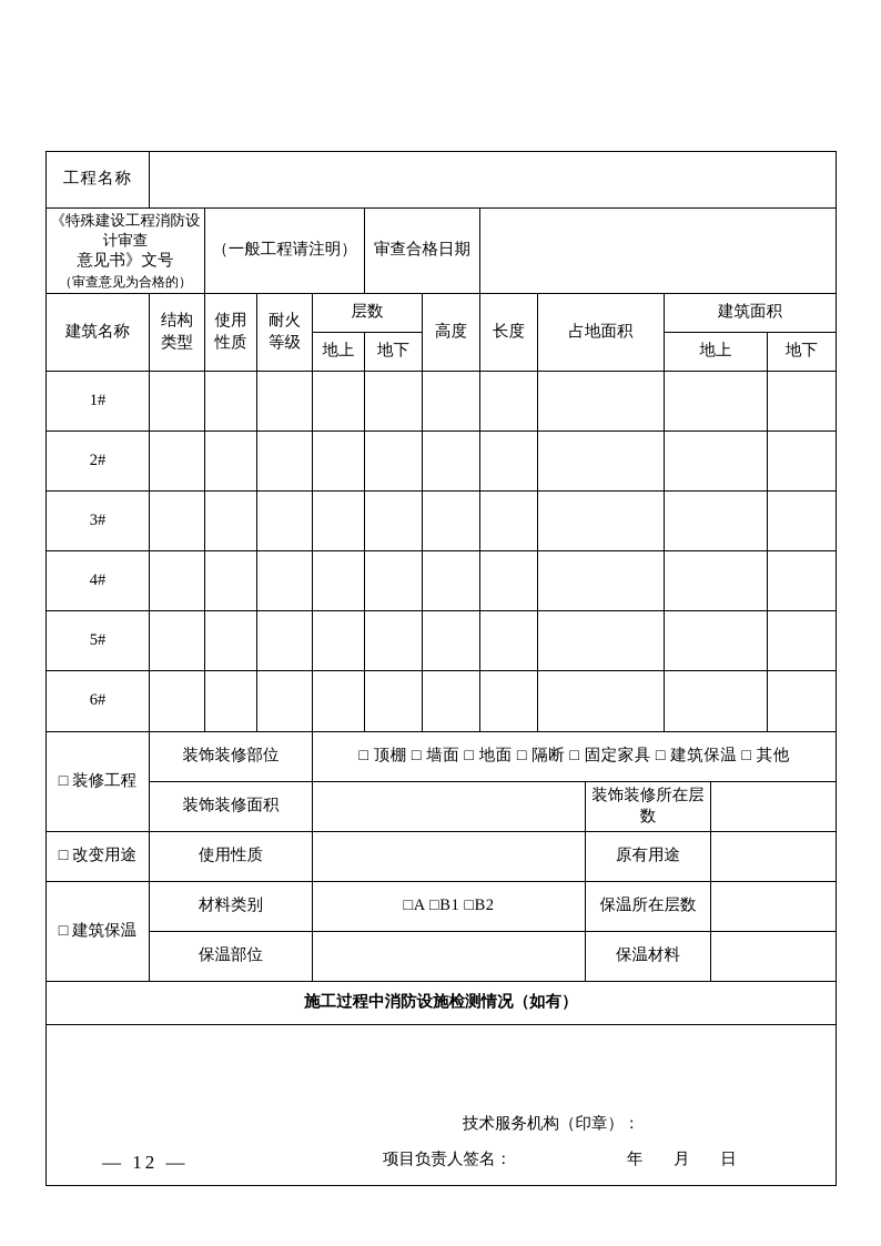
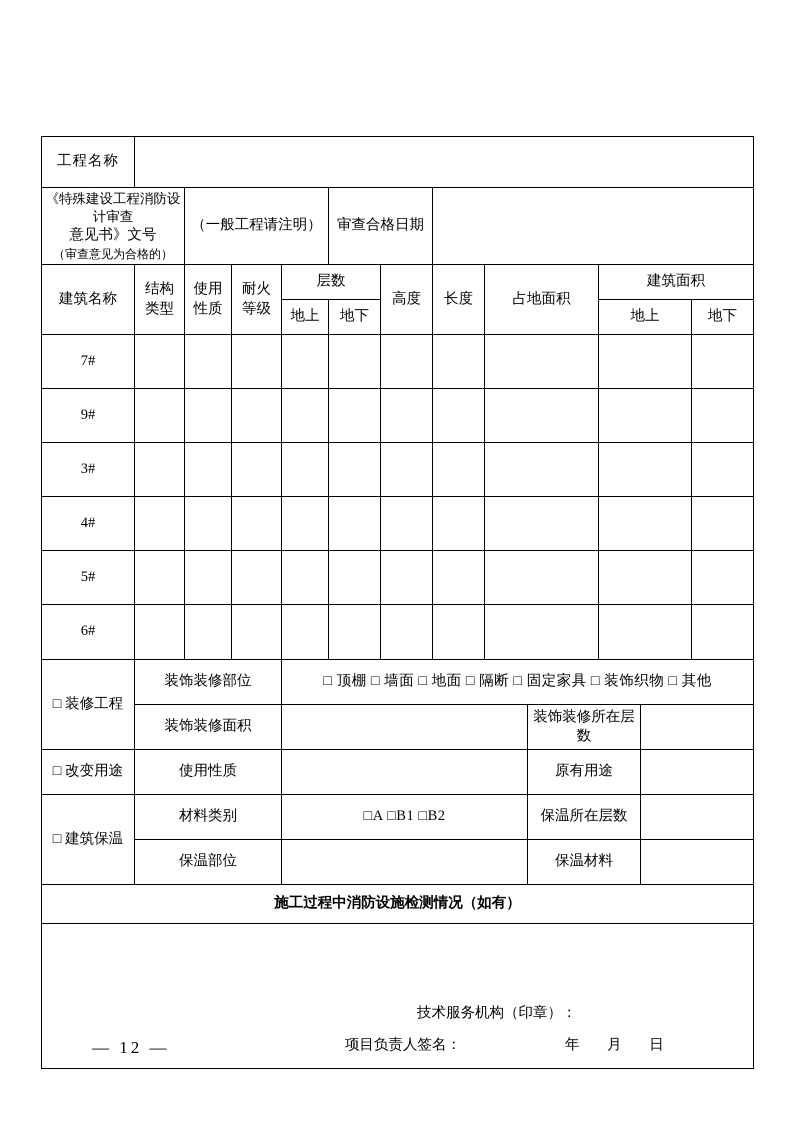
  工程名称
  《特殊建设工程消防设计审查 意见书》文号 （审查意见为合格的）	（一般工程请注明）	审查合格日期
  建筑名称	结构 类型	使用 性质	耐火 等级	层数	高度	长度	占地面积	建筑面积
  地上	地下	地上	地下
- 1#
+ 7#
- 2#
+ 9#
  3#
  4#
  5#
  6#
- □ 装修工程	装饰装修部位	□ 顶棚 □ 墙面 □ 地面 □ 隔断 □ 固定家具 □ 建筑保温 □ 其他
+ □ 装修工程	装饰装修部位	□ 顶棚 □ 墙面 □ 地面 □ 隔断 □ 固定家具 □ 装饰织物 □ 其他
  装饰装修面积		装饰装修所在层数
  □ 改变用途	使用性质		原有用途
  □ 建筑保温	材料类别	□A □B1 □B2	保温所在层数
  保温部位		保温材料
  施工过程中消防设施检测情况（如有）
  技术服务机构（印章）： 项目负责人签名： 年 月 日
  — 12 —
